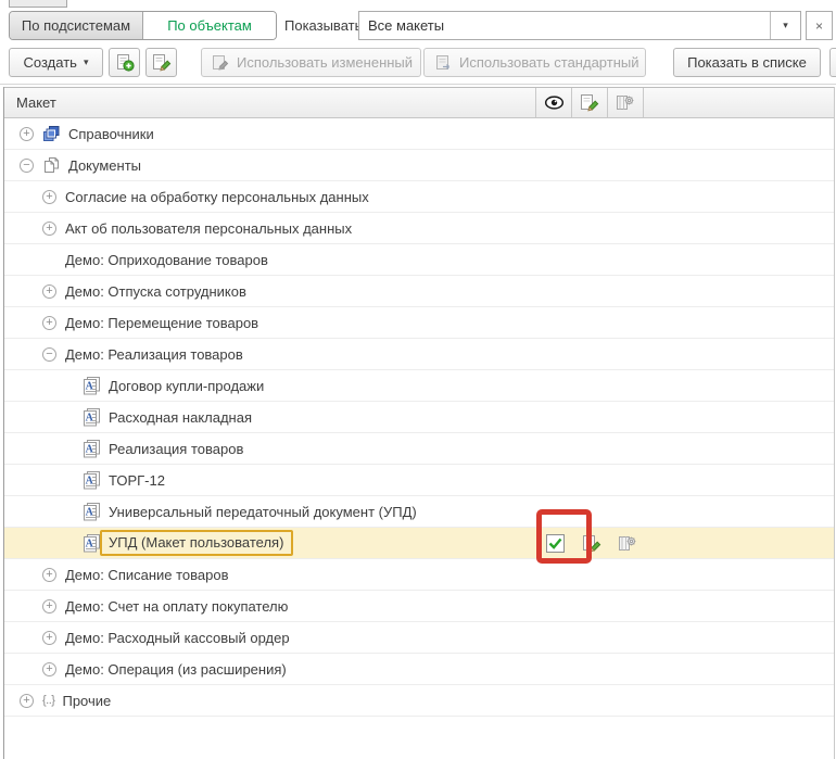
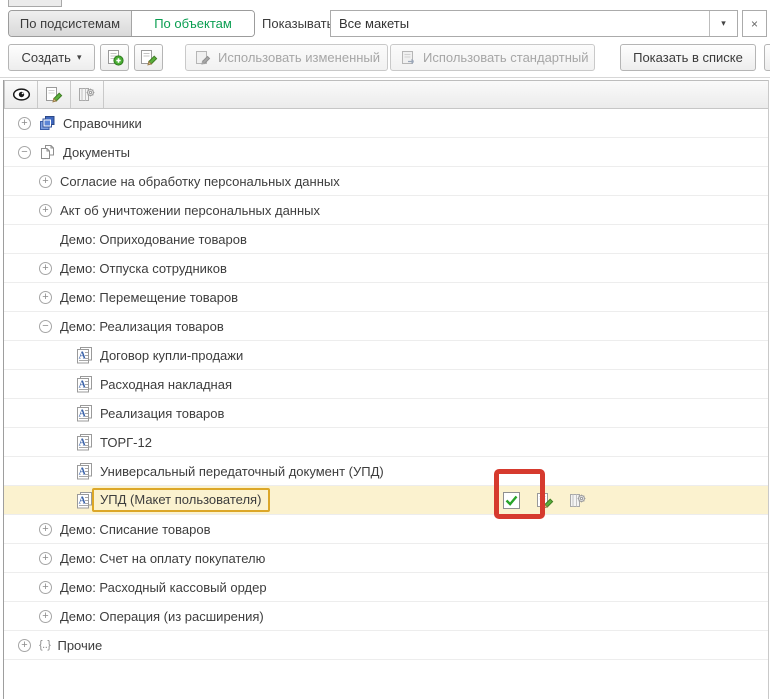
  По подсистемам
  По объектам
  Показыват
  Все макеты
  ▾
  ×
  Создать
  ▾
  Использовать измененный
  Использовать стандартный
  Показать в списке
- Макет
  +
  Справочники
  −
  Документы
  +
  Согласие на обработку персональных данных
  +
- Акт об пользователя персональных данных
+ Акт об уничтожении персональных данных
  Демо: Оприходование товаров
  +
  Демо: Отпуска сотрудников
  +
  Демо: Перемещение товаров
  −
  Демо: Реализация товаров
  A
  Договор купли-продажи
  A
  Расходная накладная
  A
  Реализация товаров
  A
  ТОРГ-12
  A
  Универсальный передаточный документ (УПД)
  A
  УПД (Макет пользователя)
  +
  Демо: Списание товаров
  +
  Демо: Счет на оплату покупателю
  +
  Демо: Расходный кассовый ордер
  +
  Демо: Операция (из расширения)
  +
  {..}
  Прочие
